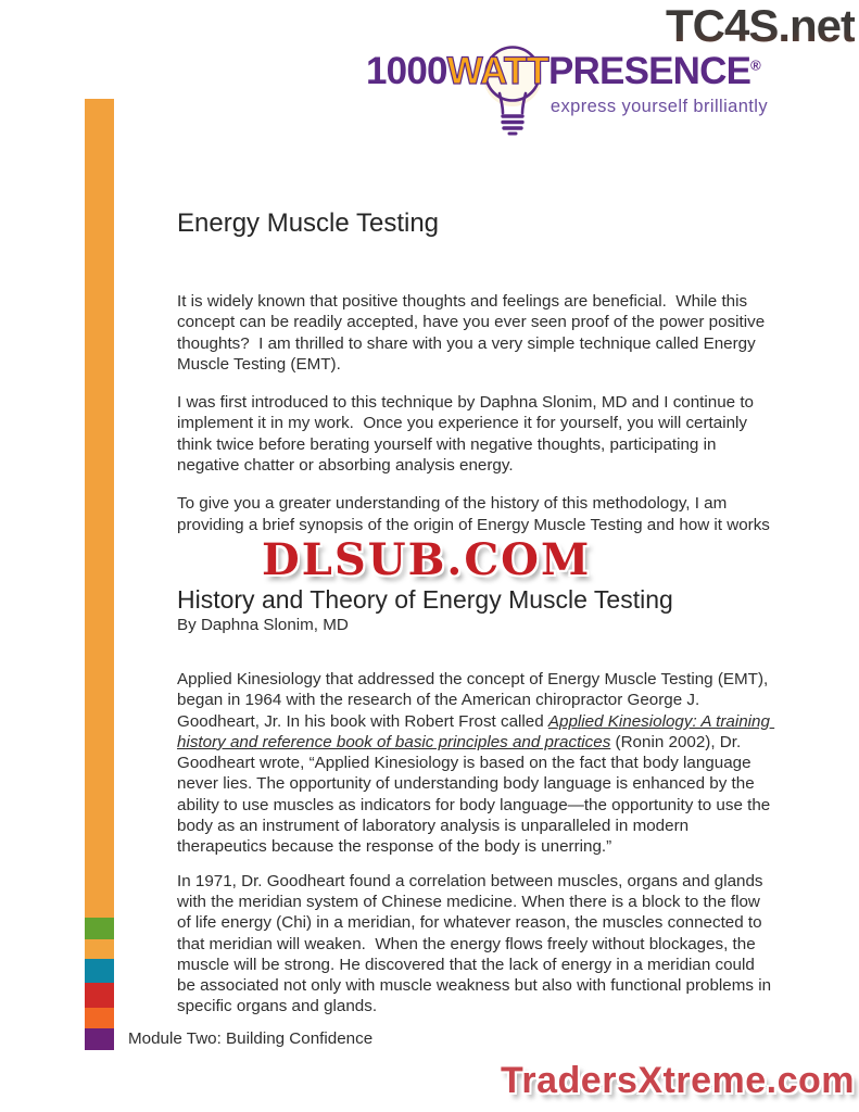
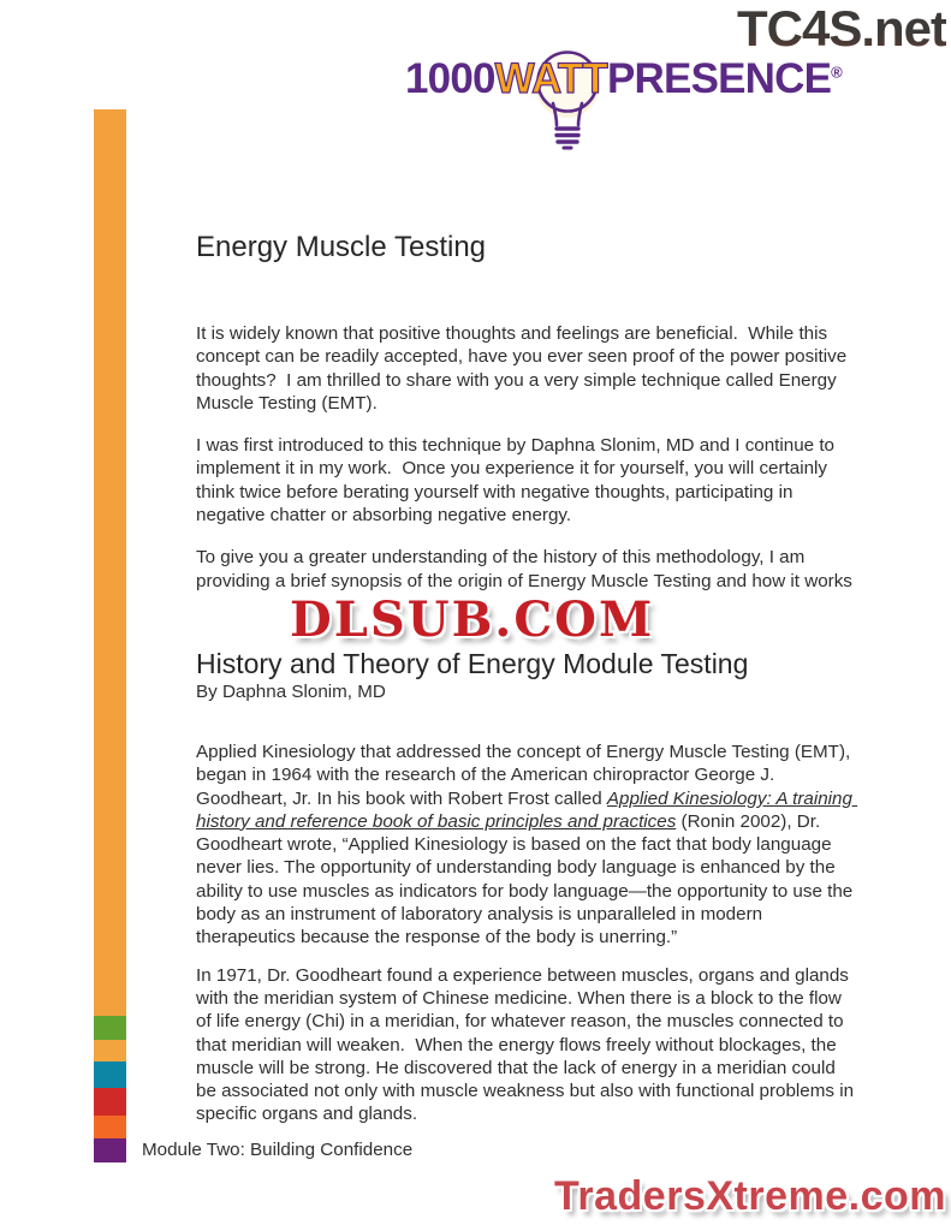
  TC4S.net
  1000WATTPRESENCE®
- express yourself brilliantly
  Energy Muscle Testing
  It is widely known that positive thoughts and feelings are beneficial. While this concept can be readily accepted, have you ever seen proof of the power positive thoughts? I am thrilled to share with you a very simple technique called Energy Muscle Testing (EMT).
- I was first introduced to this technique by Daphna Slonim, MD and I continue to implement it in my work. Once you experience it for yourself, you will certainly think twice before berating yourself with negative thoughts, participating in negative chatter or absorbing analysis energy.
+ I was first introduced to this technique by Daphna Slonim, MD and I continue to implement it in my work. Once you experience it for yourself, you will certainly think twice before berating yourself with negative thoughts, participating in negative chatter or absorbing negative energy.
  To give you a greater understanding of the history of this methodology, I am providing a brief synopsis of the origin of Energy Muscle Testing and how it works
  DLSUB.COM
- History and Theory of Energy Muscle Testing
+ History and Theory of Energy Module Testing
  By Daphna Slonim, MD
  Applied Kinesiology that addressed the concept of Energy Muscle Testing (EMT), began in 1964 with the research of the American chiropractor George J. Goodheart, Jr. In his book with Robert Frost called Applied Kinesiology: A training history and reference book of basic principles and practices (Ronin 2002), Dr. Goodheart wrote, “Applied Kinesiology is based on the fact that body language never lies. The opportunity of understanding body language is enhanced by the ability to use muscles as indicators for body language—the opportunity to use the body as an instrument of laboratory analysis is unparalleled in modern therapeutics because the response of the body is unerring.”
- In 1971, Dr. Goodheart found a correlation between muscles, organs and glands with the meridian system of Chinese medicine. When there is a block to the flow of life energy (Chi) in a meridian, for whatever reason, the muscles connected to that meridian will weaken. When the energy flows freely without blockages, the muscle will be strong. He discovered that the lack of energy in a meridian could be associated not only with muscle weakness but also with functional problems in specific organs and glands.
+ In 1971, Dr. Goodheart found a experience between muscles, organs and glands with the meridian system of Chinese medicine. When there is a block to the flow of life energy (Chi) in a meridian, for whatever reason, the muscles connected to that meridian will weaken. When the energy flows freely without blockages, the muscle will be strong. He discovered that the lack of energy in a meridian could be associated not only with muscle weakness but also with functional problems in specific organs and glands.
  Module Two: Building Confidence
  TradersXtreme.com
